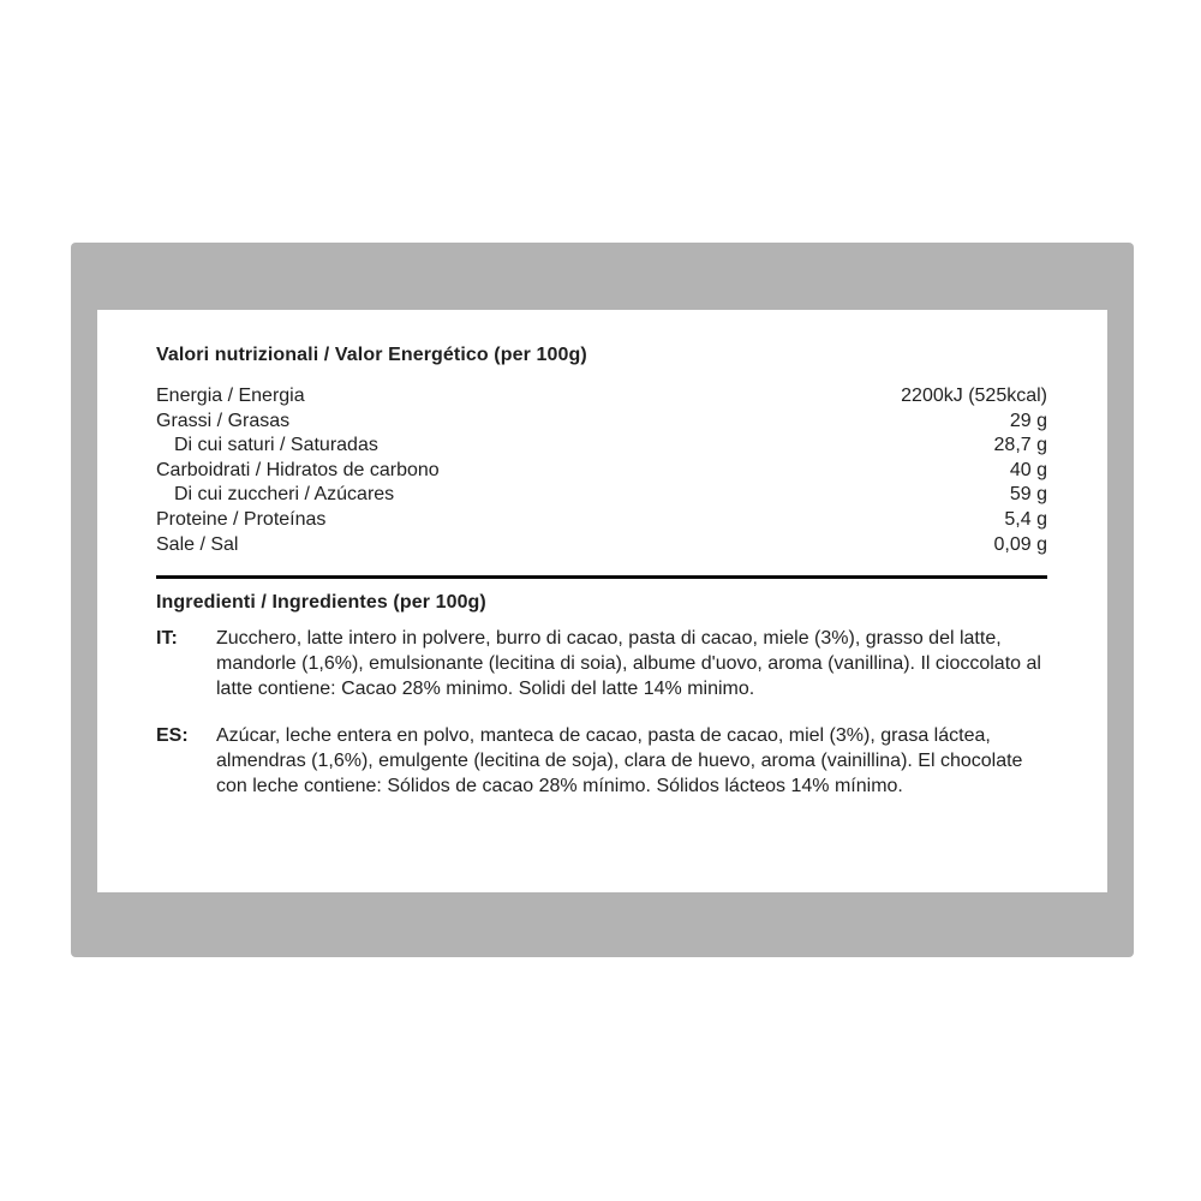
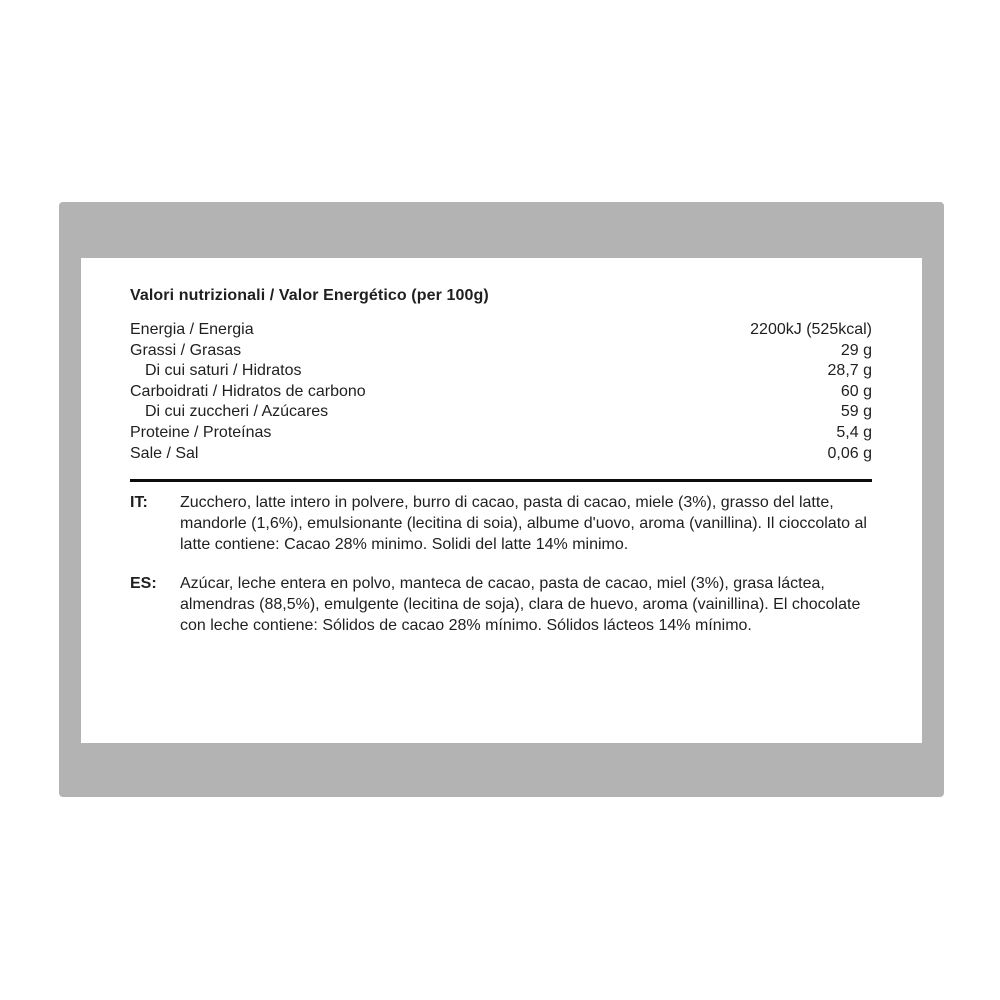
  Valori nutrizionali / Valor Energético (per 100g)
  Energia / Energia
  2200kJ (525kcal)
  Grassi / Grasas
  29 g
- Di cui saturi / Saturadas
+ Di cui saturi / Hidratos
  28,7 g
  Carboidrati / Hidratos de carbono
- 40 g
+ 60 g
  Di cui zuccheri / Azúcares
  59 g
  Proteine / Proteínas
  5,4 g
  Sale / Sal
- 0,09 g
+ 0,06 g
- Ingredienti / Ingredientes (per 100g)
  IT:
  Zucchero, latte intero in polvere, burro di cacao, pasta di cacao, miele (3%), grasso del latte, mandorle (1,6%), emulsionante (lecitina di soia), albume d'uovo, aroma (vanillina). Il cioccolato al latte contiene: Cacao 28% minimo. Solidi del latte 14% minimo.
  ES:
- Azúcar, leche entera en polvo, manteca de cacao, pasta de cacao, miel (3%), grasa láctea, almendras (1,6%), emulgente (lecitina de soja), clara de huevo, aroma (vainillina). El chocolate con leche contiene: Sólidos de cacao 28% mínimo. Sólidos lácteos 14% mínimo.
+ Azúcar, leche entera en polvo, manteca de cacao, pasta de cacao, miel (3%), grasa láctea, almendras (88,5%), emulgente (lecitina de soja), clara de huevo, aroma (vainillina). El chocolate con leche contiene: Sólidos de cacao 28% mínimo. Sólidos lácteos 14% mínimo.
